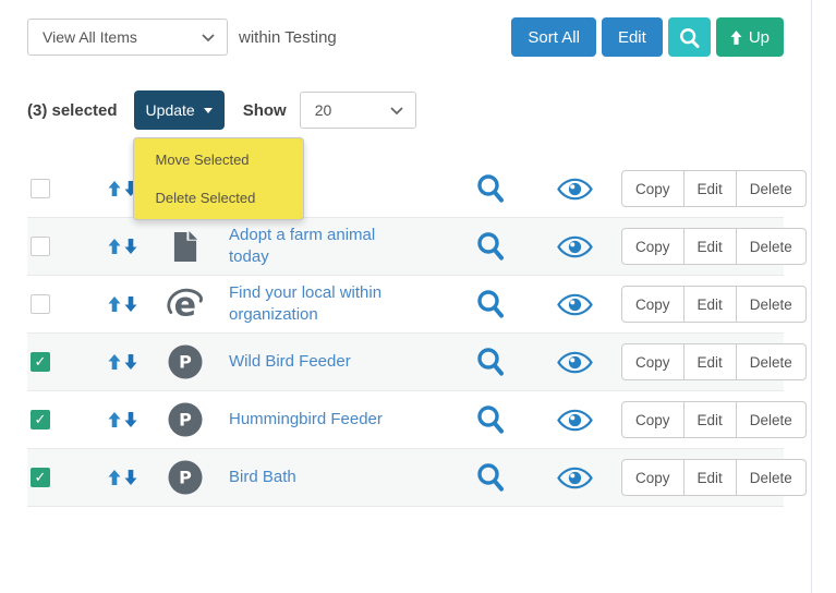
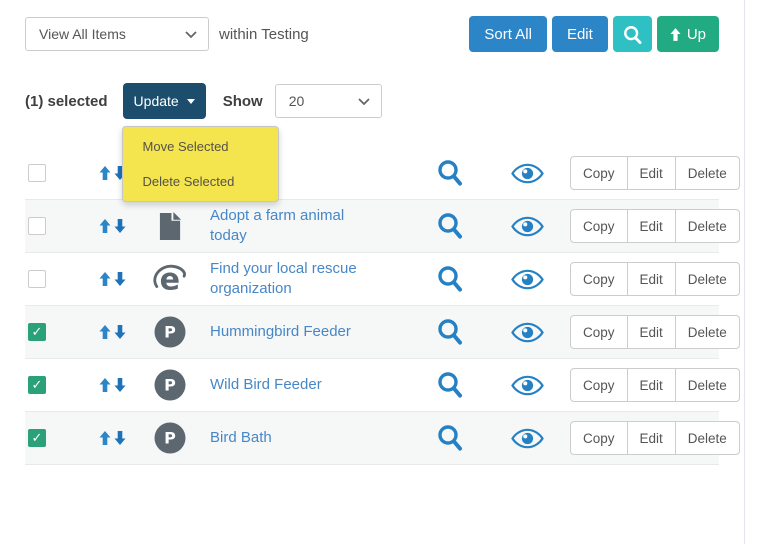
  View All Items
  within Testing
  Sort All
  Edit
  Up
- (3) selected
+ (1) selected
  Update
  Move Selected
  Delete Selected
  Show
  20
  Copy
  Edit
  Delete
  Adopt a farm animal today
  Copy
  Edit
  Delete
  e
- Find your local within organization
+ Find your local rescue organization
  Copy
  Edit
  Delete
  ✓
  P
- Wild Bird Feeder
+ Hummingbird Feeder
  Copy
  Edit
  Delete
  ✓
  P
- Hummingbird Feeder
+ Wild Bird Feeder
  Copy
  Edit
  Delete
  ✓
  P
  Bird Bath
  Copy
  Edit
  Delete
